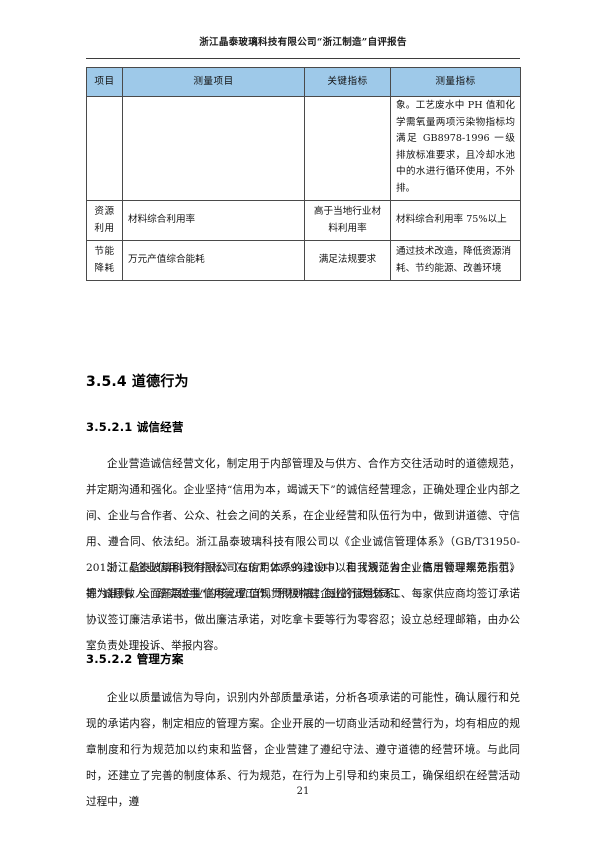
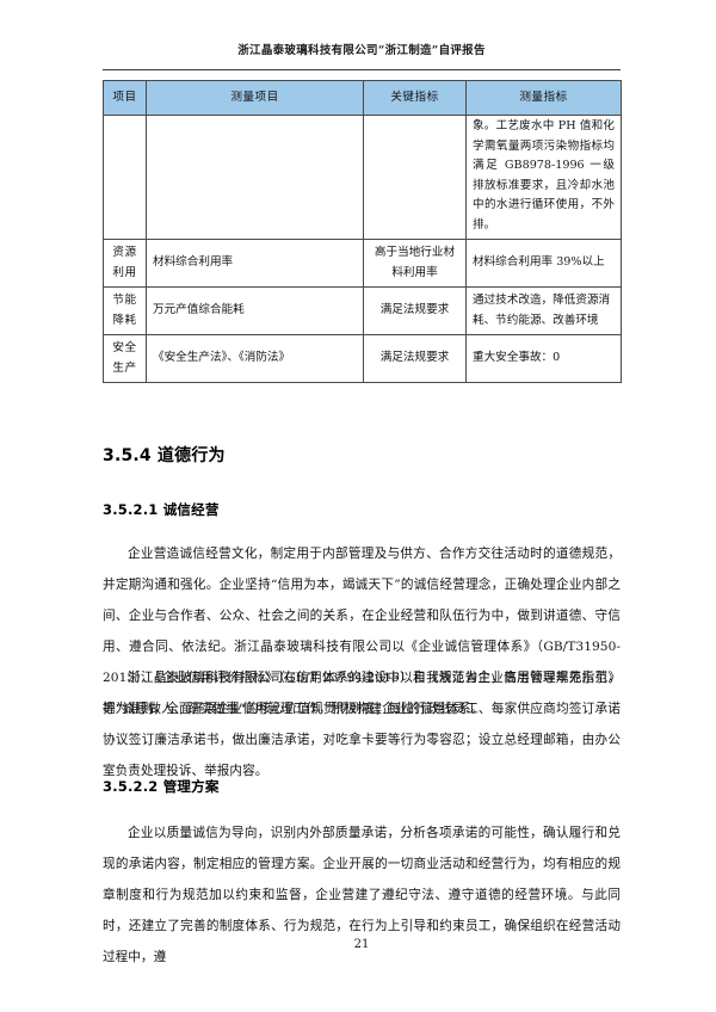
  浙江晶泰玻璃科技有限公司“浙江制造”自评报告
  项目	测量项目	关键指标	测量指标
  			象。工艺废水中 PH 值和化学需氧量两项污染物指标均满足 GB8978-1996 一级排放标准要求，且冷却水池中的水进行循环使用，不外排。
- 资源利用	材料综合利用率	高于当地行业材料利用率	材料综合利用率 75%以上
+ 资源利用	材料综合利用率	高于当地行业材料利用率	材料综合利用率 39%以上
  节能降耗	万元产值综合能耗	满足法规要求	通过技术改造，降低资源消耗、节约能源、改善环境
+ 安全生产	《安全生产法》、《消防法》	满足法规要求	重大安全事故：0
  3.5.4 道德行为
  3.5.2.1 诚信经营
  企业营造诚信经营文化，制定用于内部管理及与供方、合作方交往活动时的道德规范，并定期沟通和强化。企业坚持“信用为本，竭诚天下”的诚信经营理念，正确处理企业内部之间、企业与合作者、公众、社会之间的关系，在企业经营和队伍行为中，做到讲道德、守信用、遵合同、依法纪。浙江晶泰玻璃科技有限公司以《企业诚信管理体系》（GB/T31950-2015）、《企业信用评价指标》（GB/T 23794-2015）和《浙江省企业信用管理规范指引》等为准则，全面开展企业信用管理工作，积极构建企业的信用体系。
  浙江晶泰玻璃科技有限公司在信用体系的建设中以自我规范为主，高层领导率先示范，把“诚恳做人、踏实做事”的核心价值观贯彻到底；每位行政线员工、每家供应商均签订承诺协议签订廉洁承诺书，做出廉洁承诺，对吃拿卡要等行为零容忍；设立总经理邮箱，由办公室负责处理投诉、举报内容。
  3.5.2.2 管理方案
  企业以质量诚信为导向，识别内外部质量承诺，分析各项承诺的可能性，确认履行和兑现的承诺内容，制定相应的管理方案。企业开展的一切商业活动和经营行为，均有相应的规章制度和行为规范加以约束和监督，企业营建了遵纪守法、遵守道德的经营环境。与此同时，还建立了完善的制度体系、行为规范，在行为上引导和约束员工，确保组织在经营活动过程中，遵
  21
